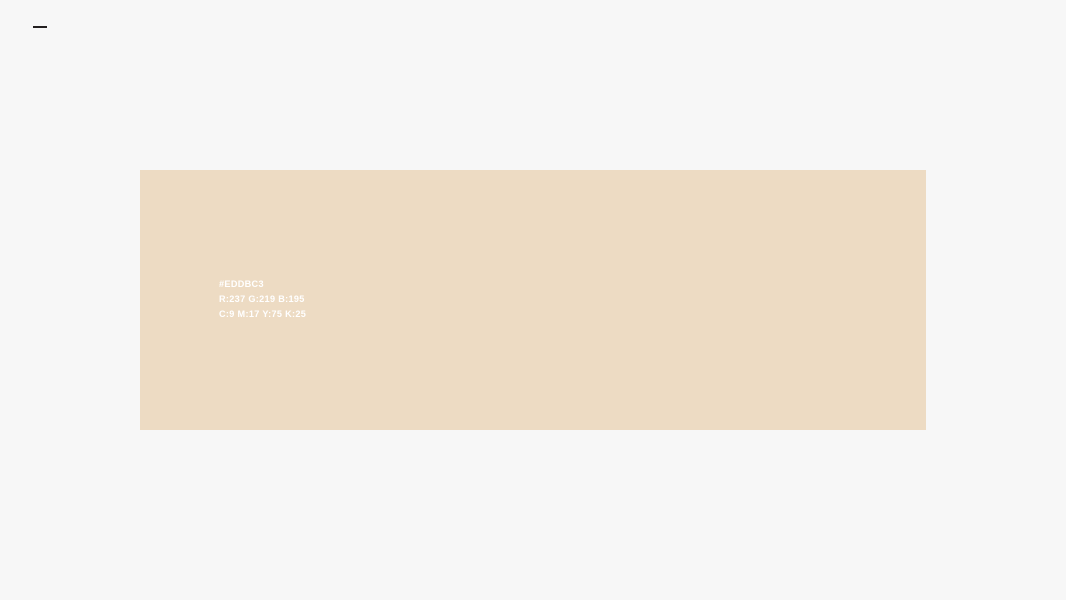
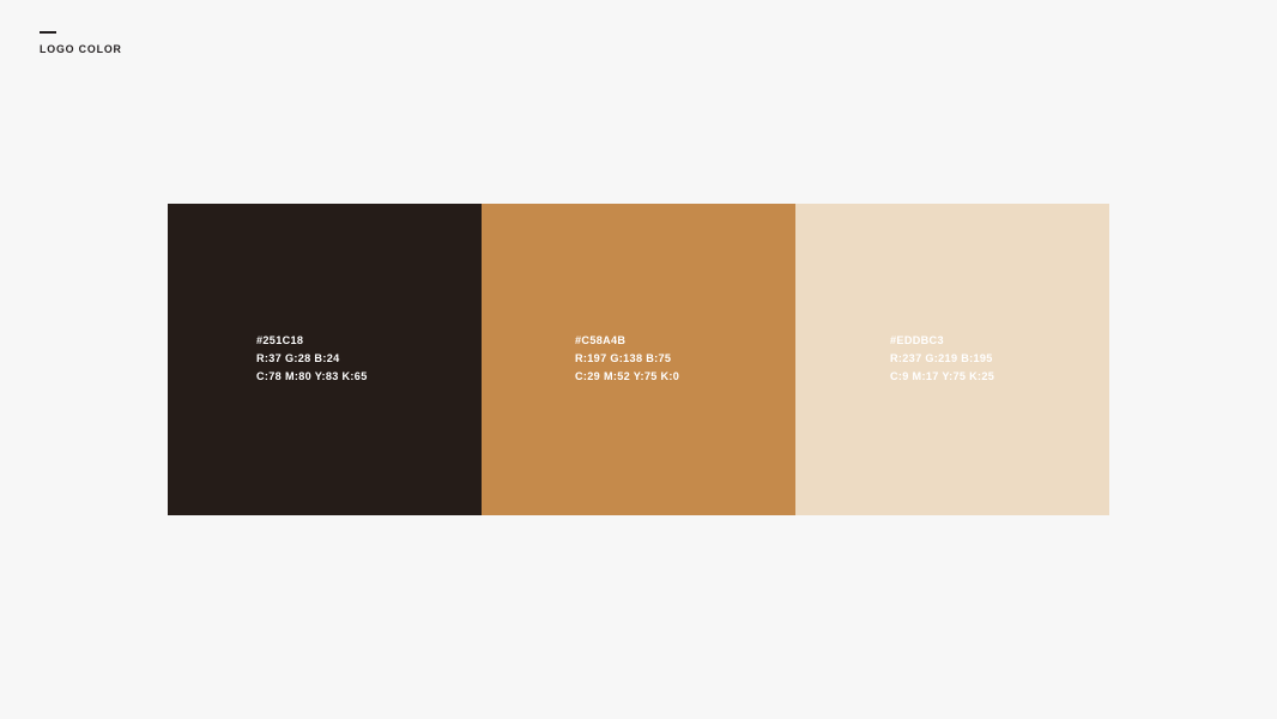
+ LOGO COLOR
+ #251C18
+ R:37 G:28 B:24
+ C:78 M:80 Y:83 K:65
+ #C58A4B
+ R:197 G:138 B:75
+ C:29 M:52 Y:75 K:0
  #EDDBC3
  R:237 G:219 B:195
  C:9 M:17 Y:75 K:25
